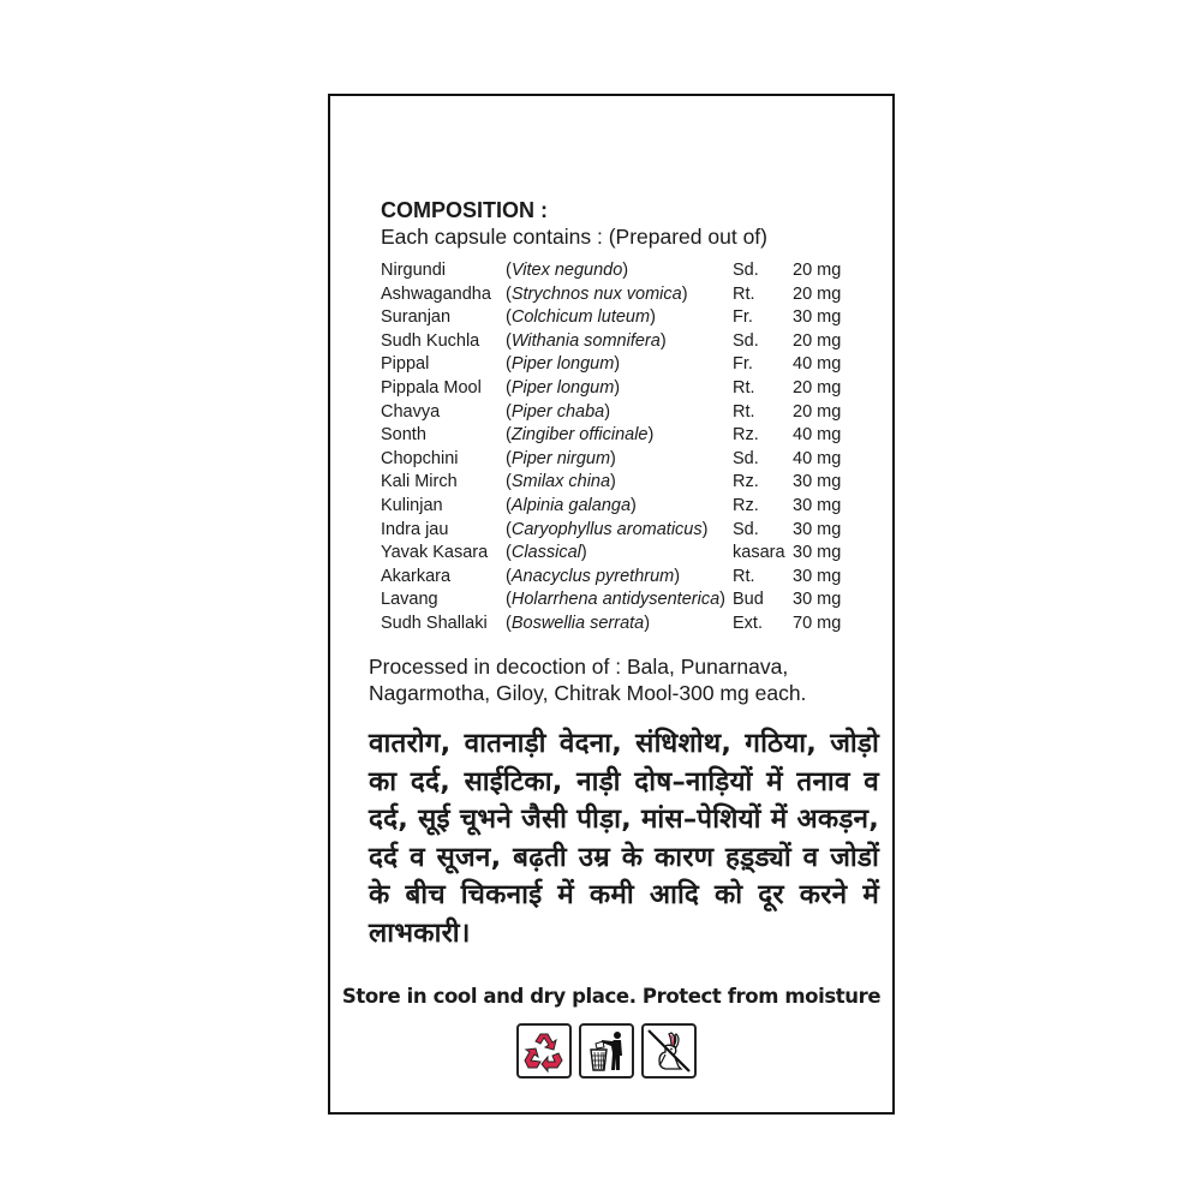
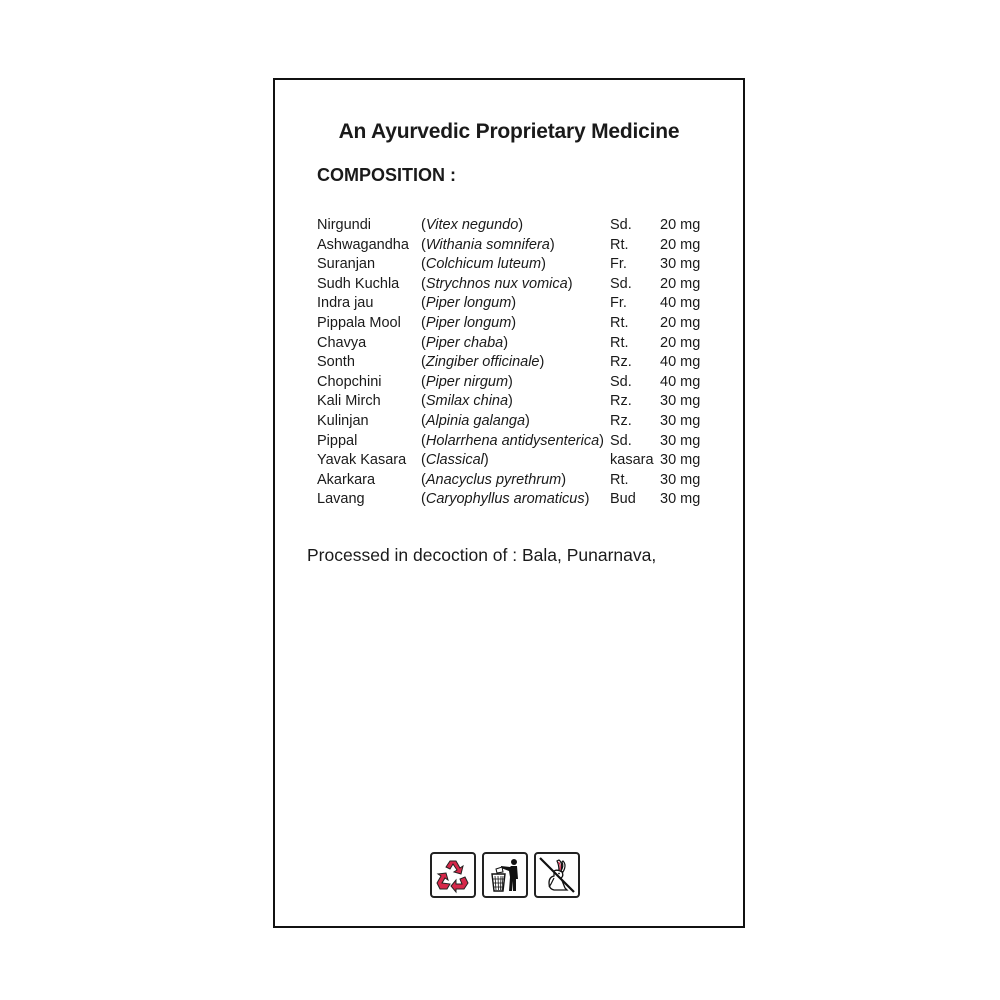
+ An Ayurvedic Proprietary Medicine
  COMPOSITION :
- Each capsule contains : (Prepared out of)
  Nirgundi
  (Vitex negundo)
  Sd.
  20 mg
  Ashwagandha
- (Strychnos nux vomica)
+ (Withania somnifera)
  Rt.
  20 mg
  Suranjan
  (Colchicum luteum)
  Fr.
  30 mg
  Sudh Kuchla
- (Withania somnifera)
+ (Strychnos nux vomica)
  Sd.
  20 mg
- Pippal
+ Indra jau
  (Piper longum)
  Fr.
  40 mg
  Pippala Mool
  (Piper longum)
  Rt.
  20 mg
  Chavya
  (Piper chaba)
  Rt.
  20 mg
  Sonth
  (Zingiber officinale)
  Rz.
  40 mg
  Chopchini
  (Piper nirgum)
  Sd.
  40 mg
  Kali Mirch
  (Smilax china)
  Rz.
  30 mg
  Kulinjan
  (Alpinia galanga)
  Rz.
  30 mg
- Indra jau
+ Pippal
- (Caryophyllus aromaticus)
+ (Holarrhena antidysenterica)
  Sd.
  30 mg
  Yavak Kasara
  (Classical)
  kasara
  30 mg
  Akarkara
  (Anacyclus pyrethrum)
  Rt.
  30 mg
  Lavang
- (Holarrhena antidysenterica)
+ (Caryophyllus aromaticus)
  Bud
  30 mg
- Sudh Shallaki
- (Boswellia serrata)
- Ext.
- 70 mg
  Processed in decoction of : Bala, Punarnava,
- Nagarmotha, Giloy, Chitrak Mool-300 mg each.
- वातरोग, वातनाड़ी वेदना, संधिशोथ, गठिया, जोड़ो का दर्द, साईटिका, नाड़ी दोष–नाड़ियों में तनाव व दर्द, सूई चूभने जैसी पीड़ा, मांस–पेशियों में अकड़न, दर्द व सूजन, बढ़ती उम्र के कारण हड़्ड्यों व जोडों के बीच चिकनाई में कमी आदि को दूर करने में लाभकारी।
- Store in cool and dry place. Protect from moisture
